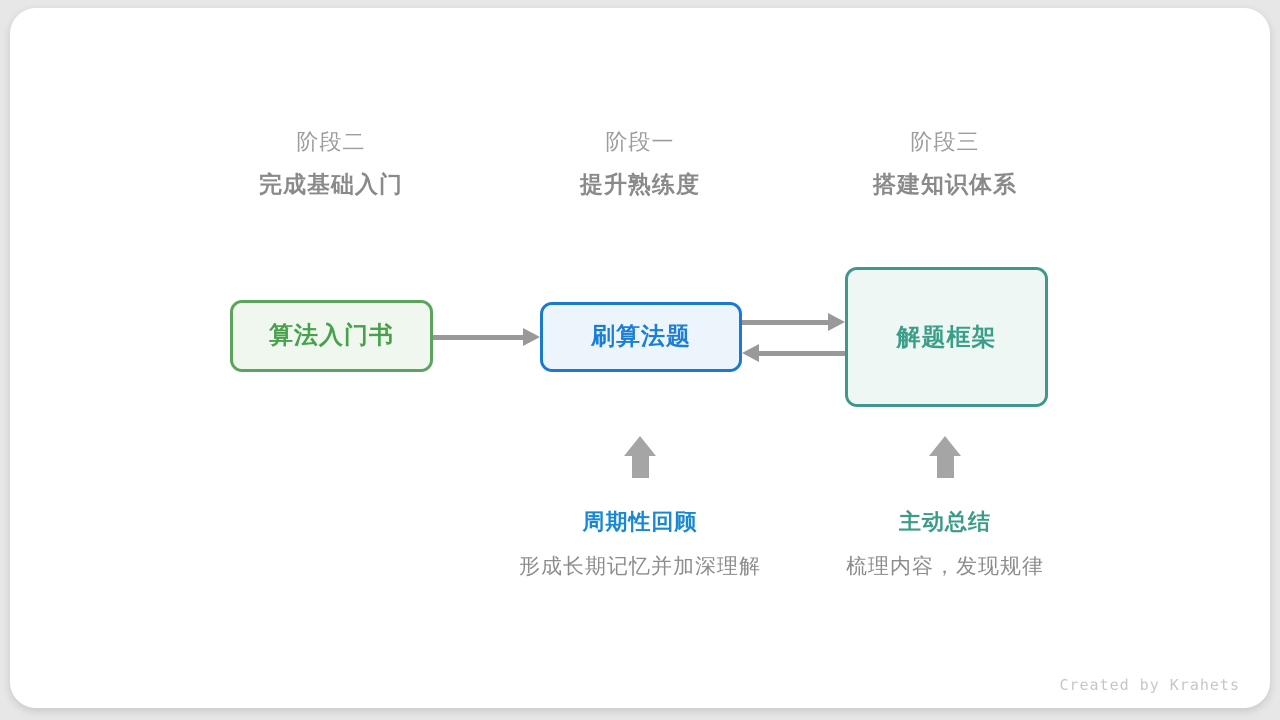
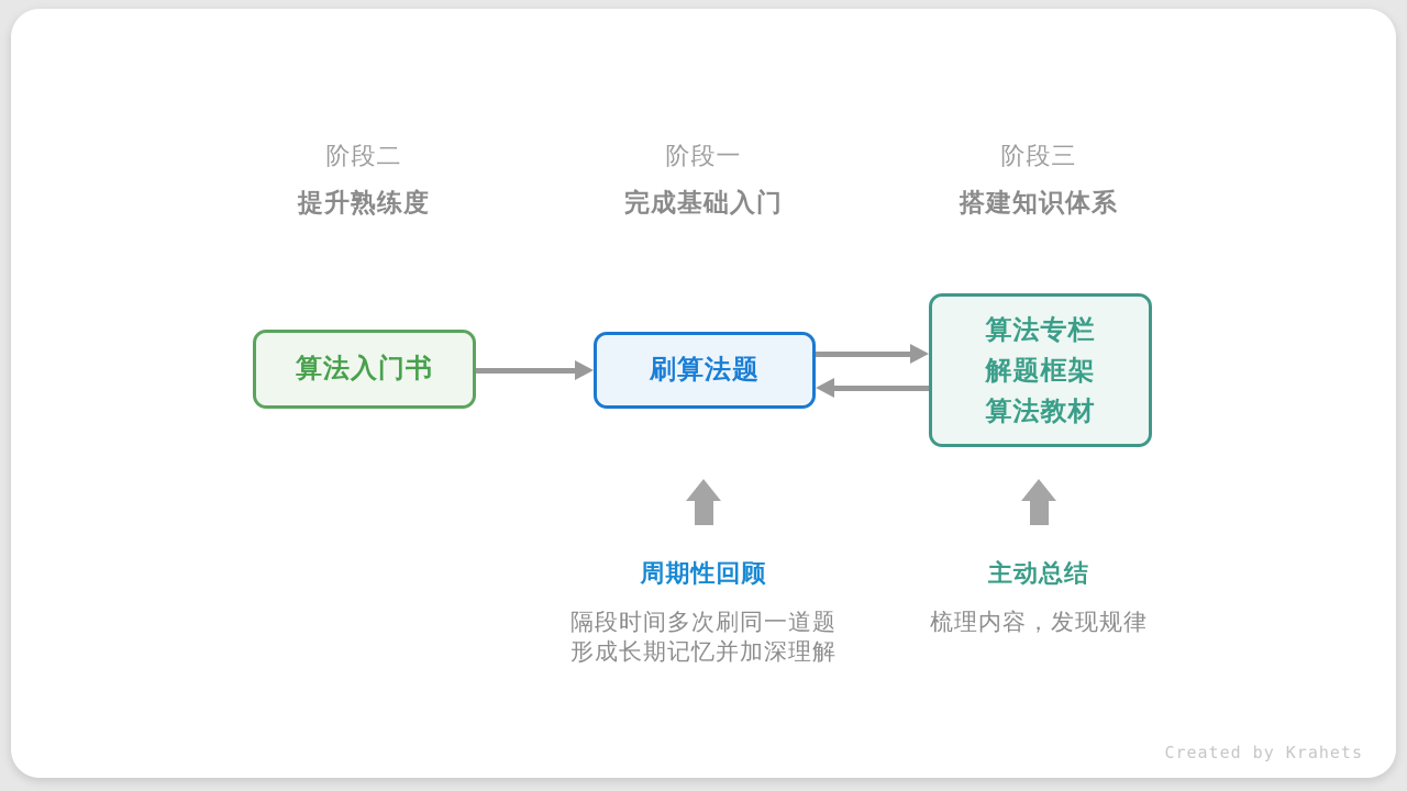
  阶段二
- 完成基础入门
+ 提升熟练度
  阶段一
- 提升熟练度
+ 完成基础入门
  阶段三
  搭建知识体系
  算法入门书
  刷算法题
+ 算法专栏
  解题框架
+ 算法教材
  周期性回顾
+ 隔段时间多次刷同一道题
  形成长期记忆并加深理解
  主动总结
  梳理内容，发现规律
  Created by Krahets
